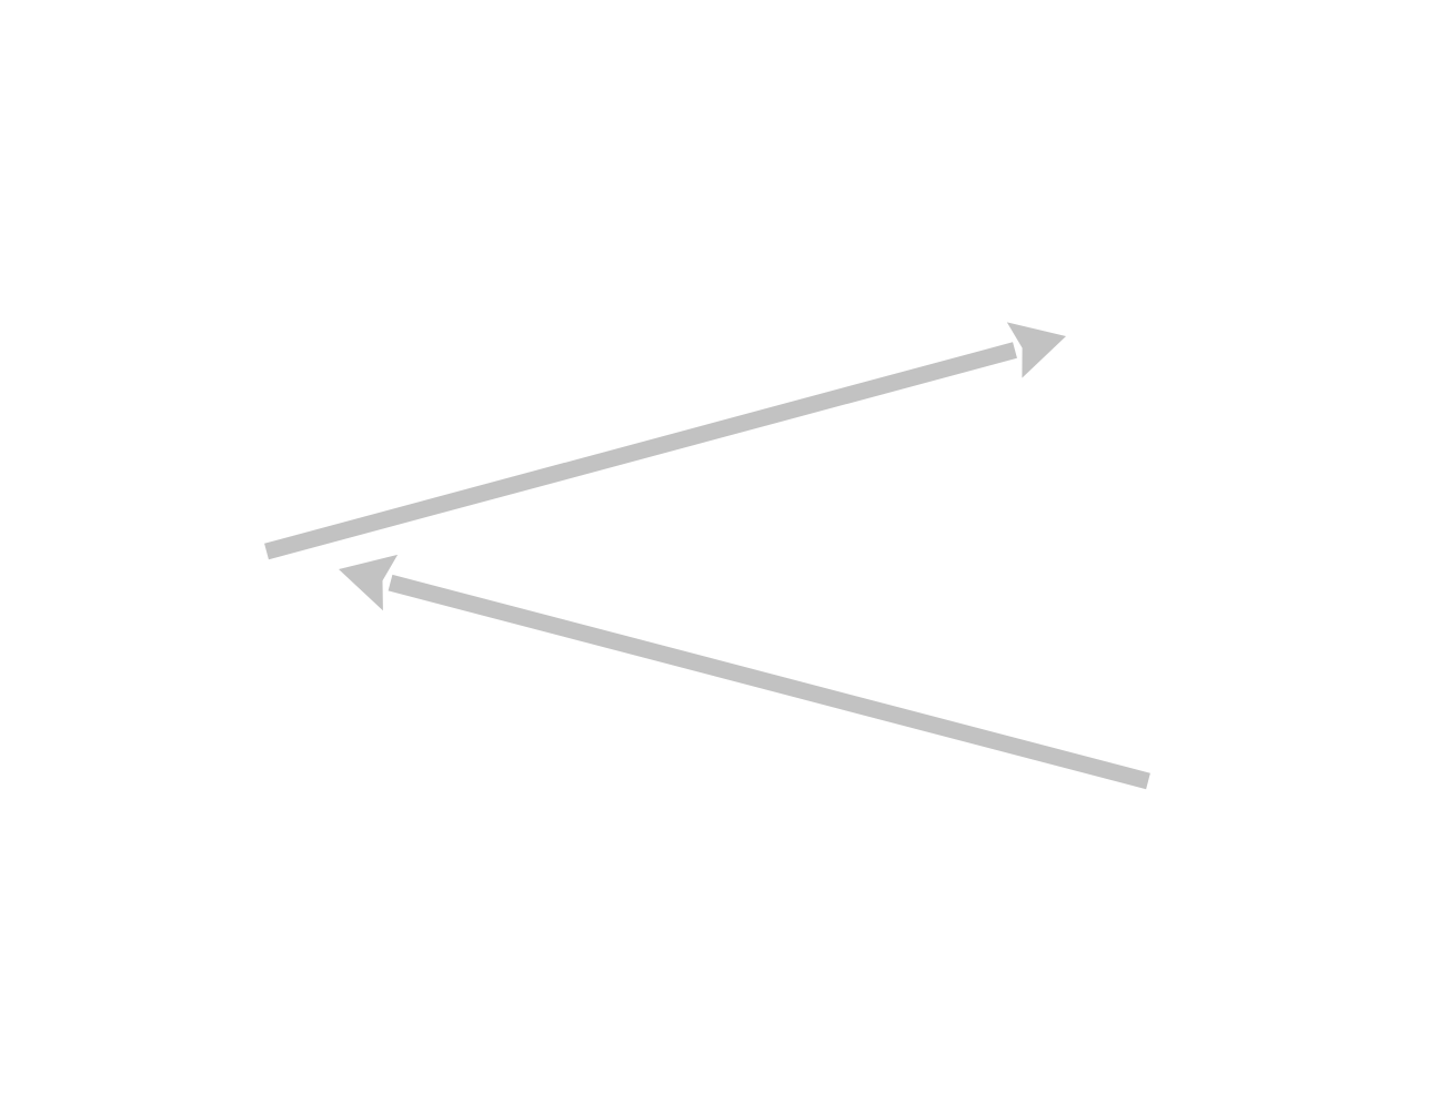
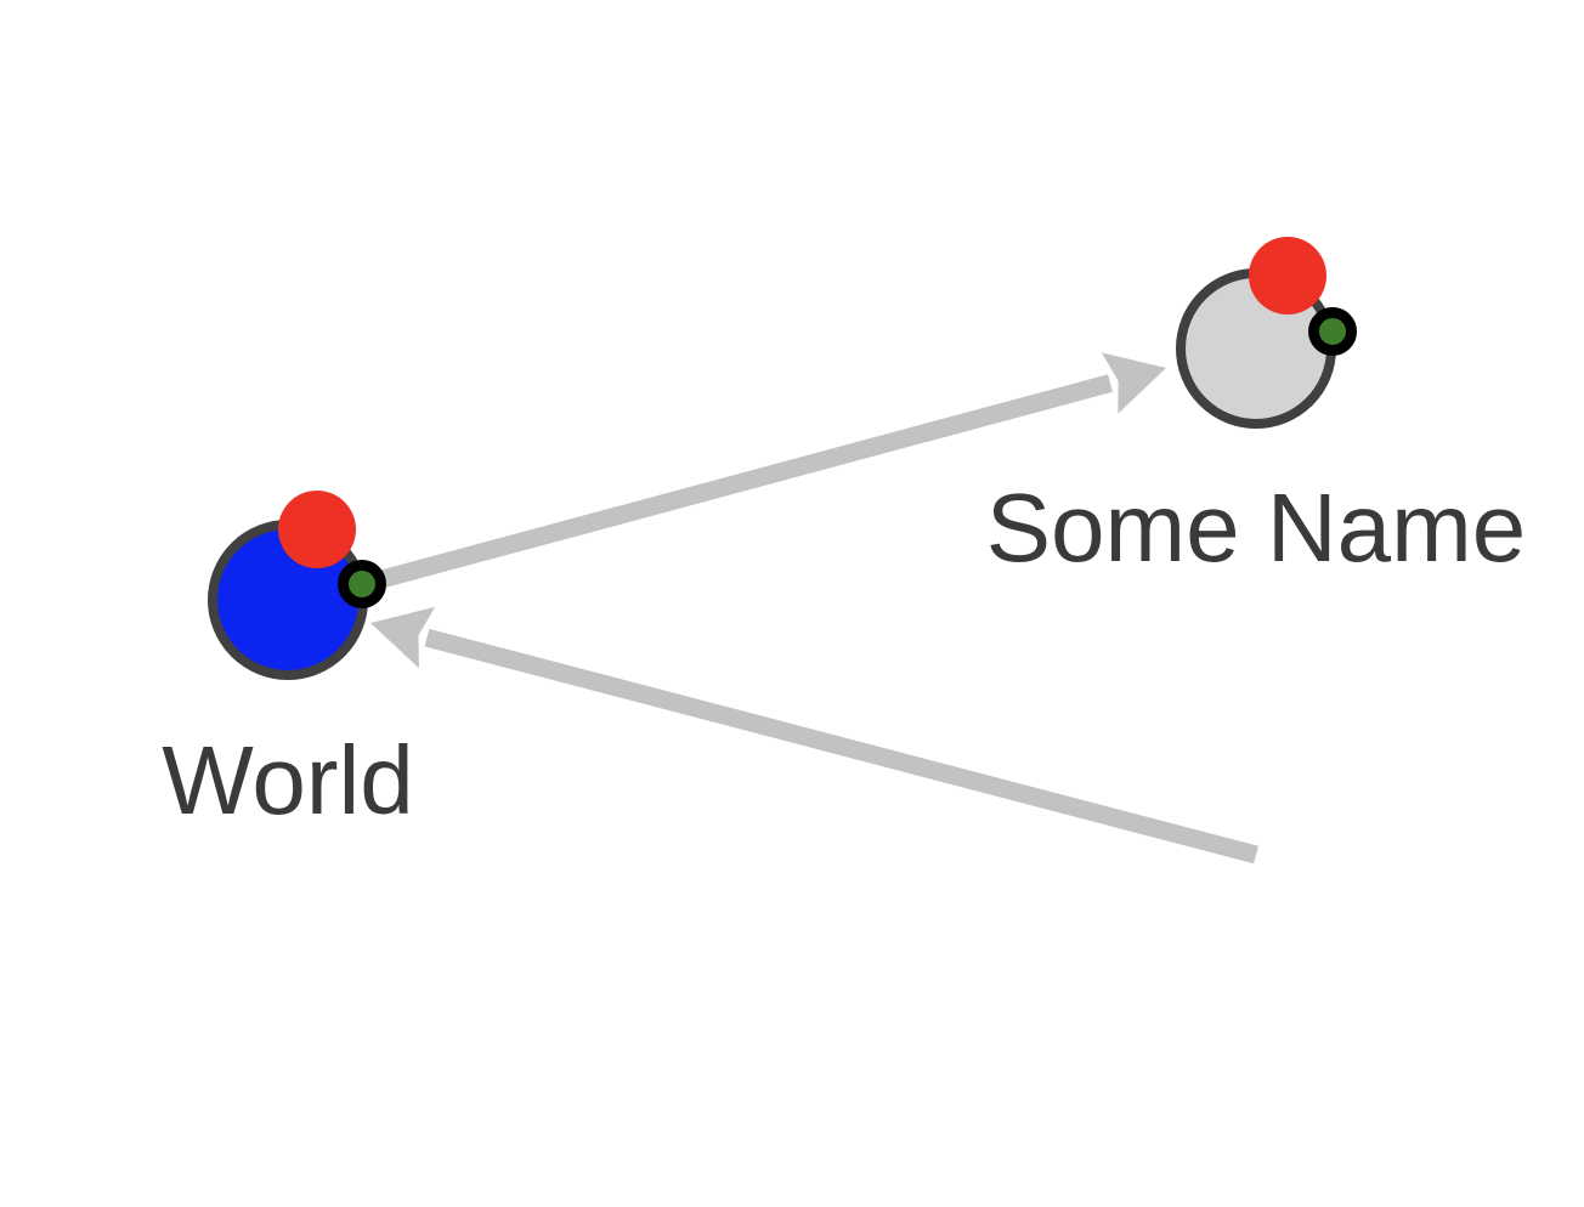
+ World
+ Some Name
